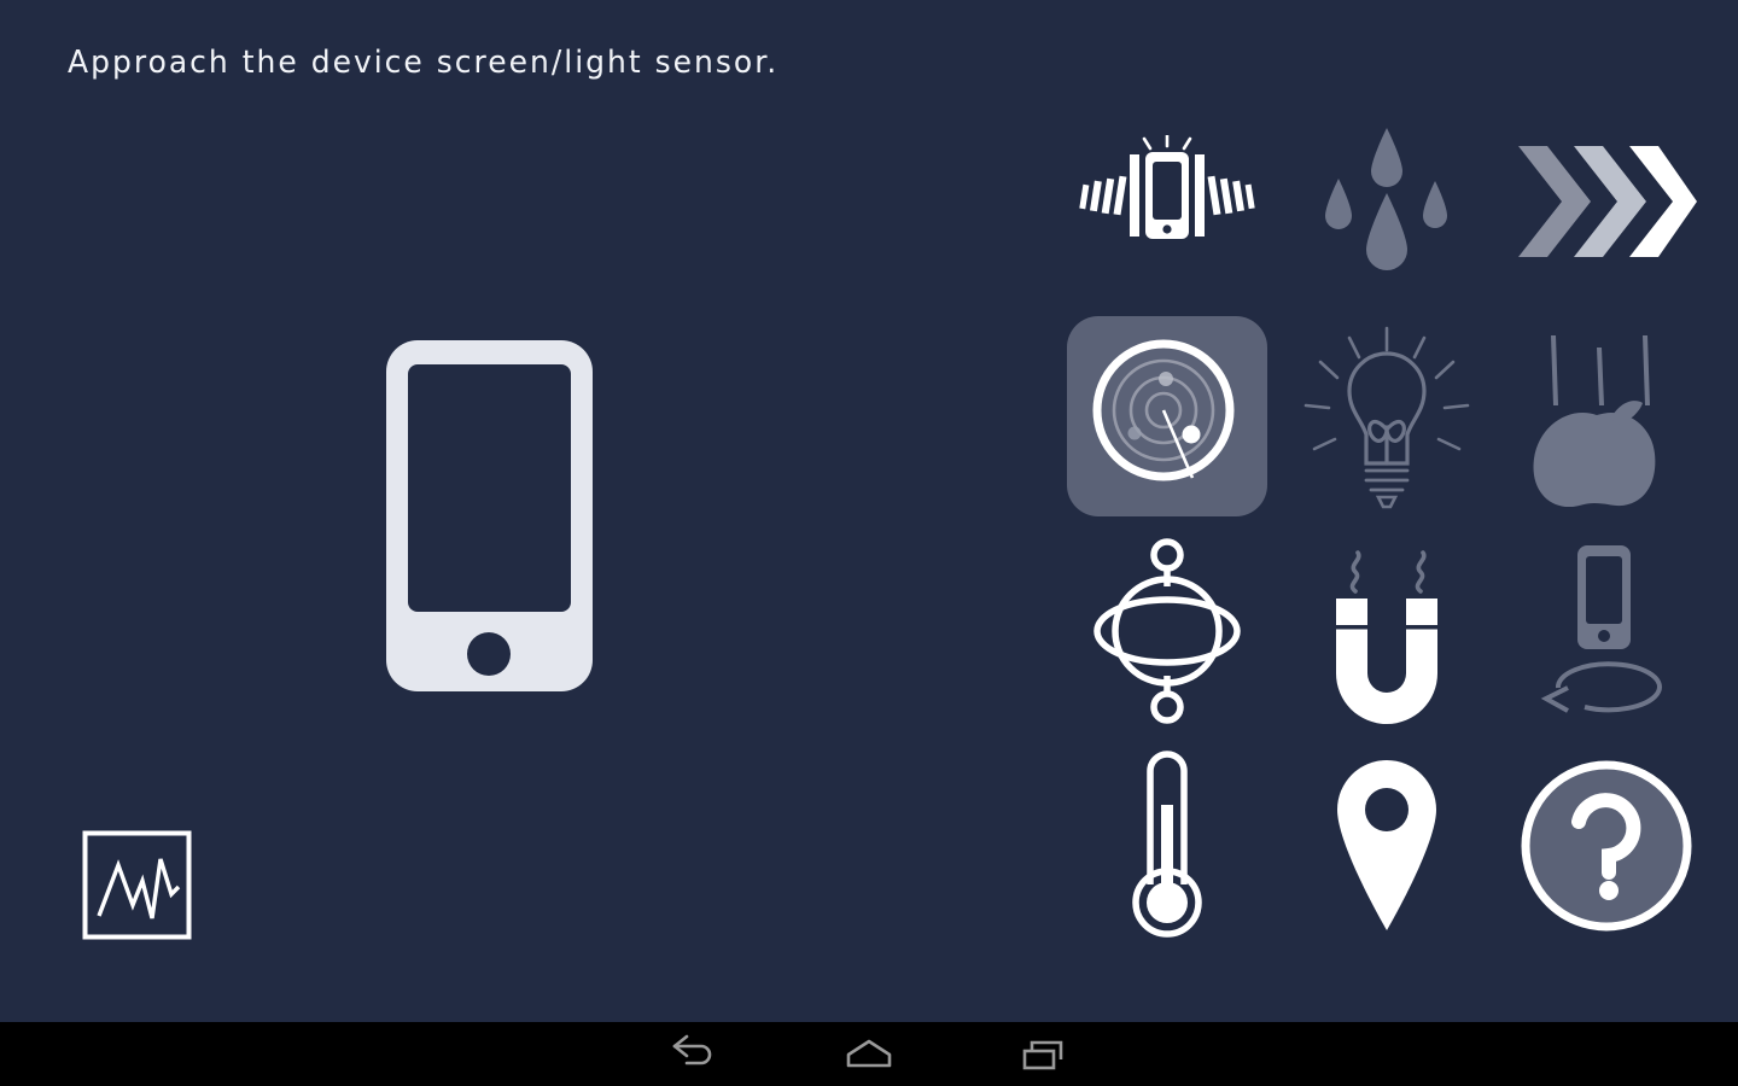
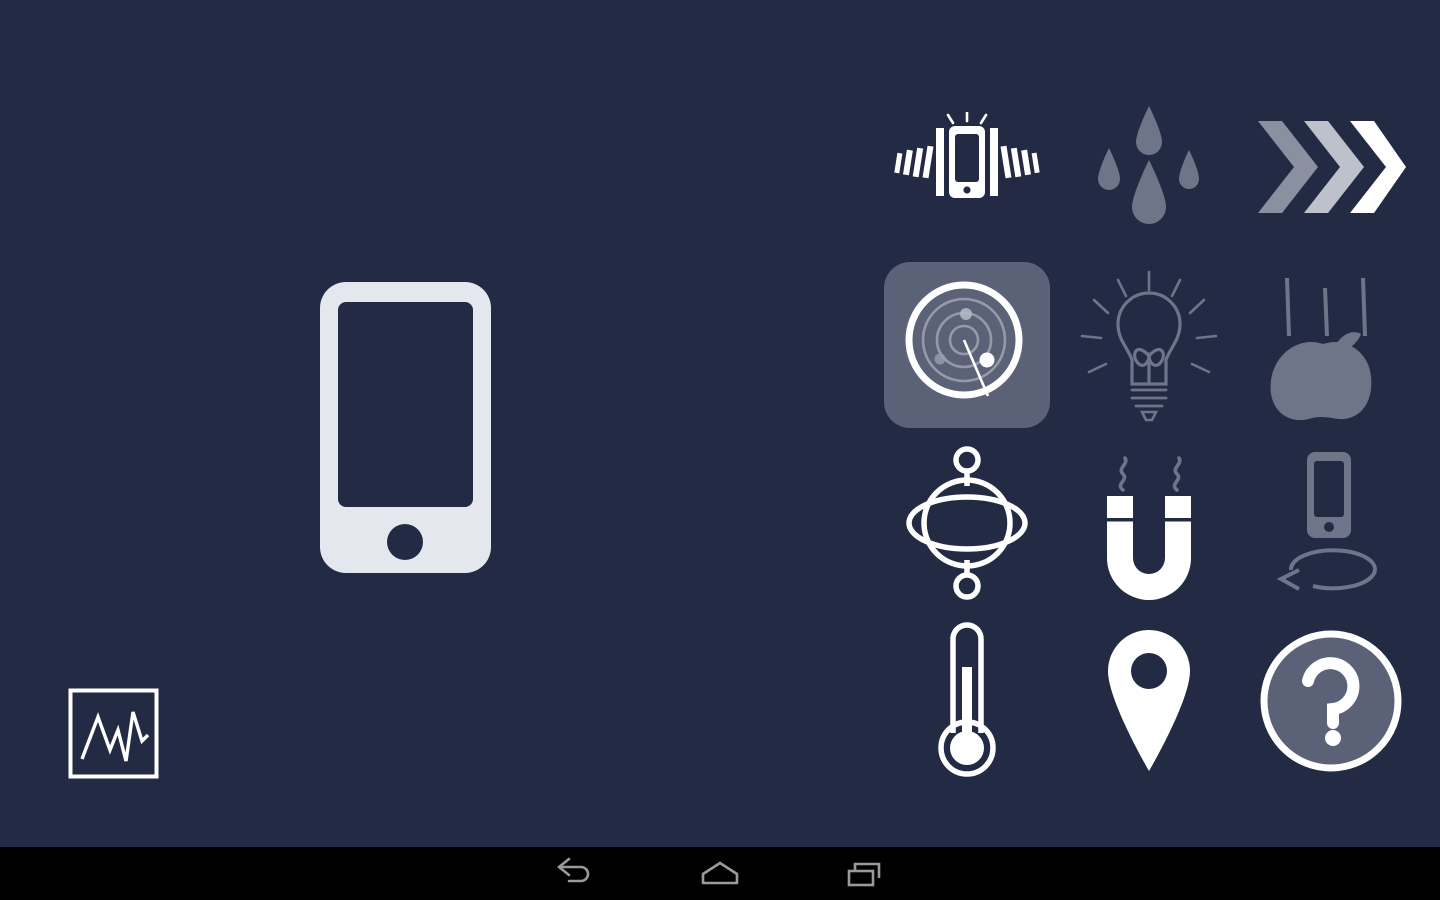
- Approach the device screen/light sensor.
